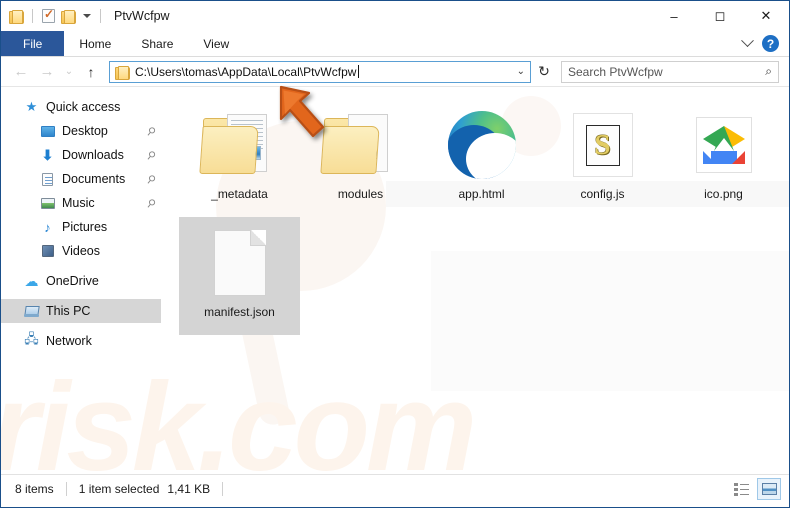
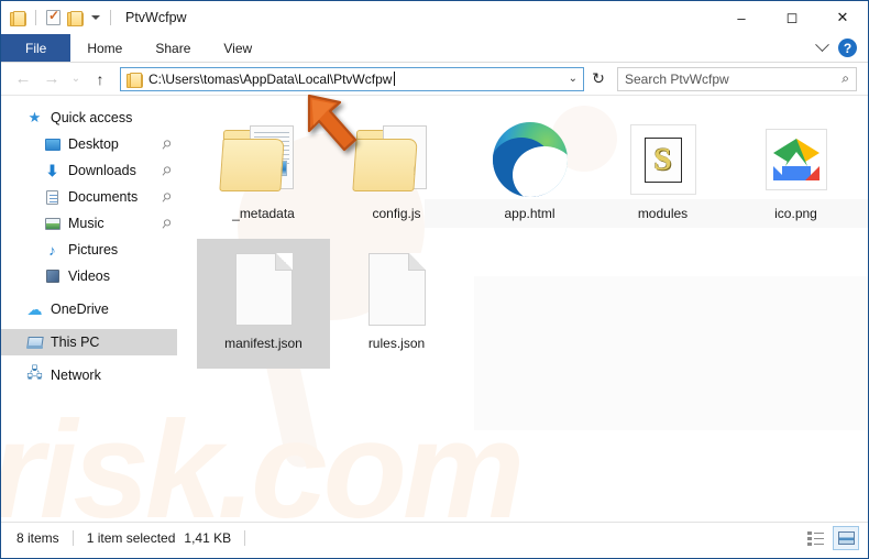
  risk.com
  PtvWcfpw
  –
  ◻
  ✕
  File
  Home
  Share
  View
  ?
  ←
  →
  ⌄
  ↑
  C:\Users\tomas\AppData\Local\PtvWcfpw
  ⌄
  ↻
  Search PtvWcfpw
  ⌕
  ★
  Quick access
  Desktop
  ⬇
  Downloads
  Documents
  Music
  ♪
  Pictures
  Videos
  ☁
  OneDrive
  This PC
  🖧
  Network
  _metadata
- modules
+ config.js
  app.html
- config.js
+ modules
  ico.png
  manifest.json
+ rules.json
  8 items
  1 item selected
  1,41 KB
